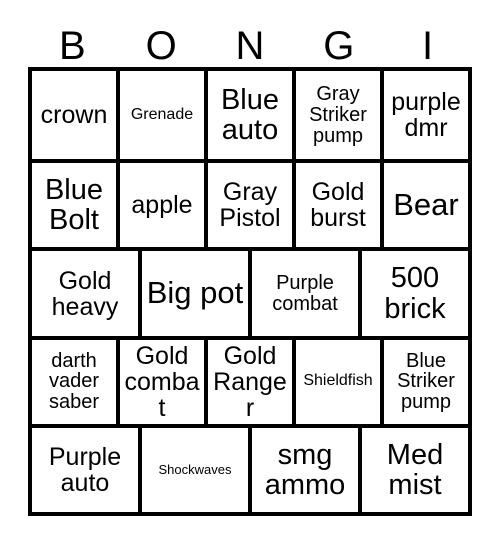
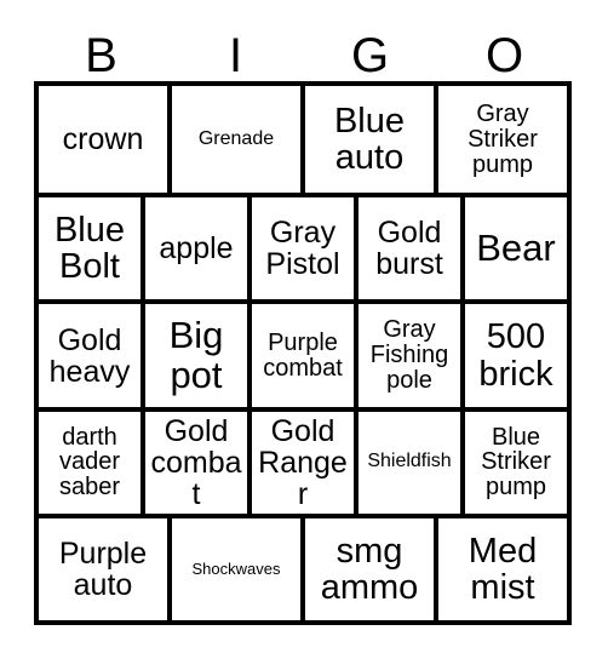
  B
- O
+ I
- N
  G
- I
+ O
  crown
  Grenade
  Blue auto
  Gray Striker pump
- purple dmr
  Blue Bolt
  apple
  Gray Pistol
  Gold burst
  Bear
  Gold heavy
  Big pot
  Purple combat
+ Gray Fishing pole
  500 brick
  darth vader saber
  Gold combat
  Gold Ranger
  Shieldfish
  Blue Striker pump
  Purple auto
  Shockwaves
  smg ammo
  Med mist
